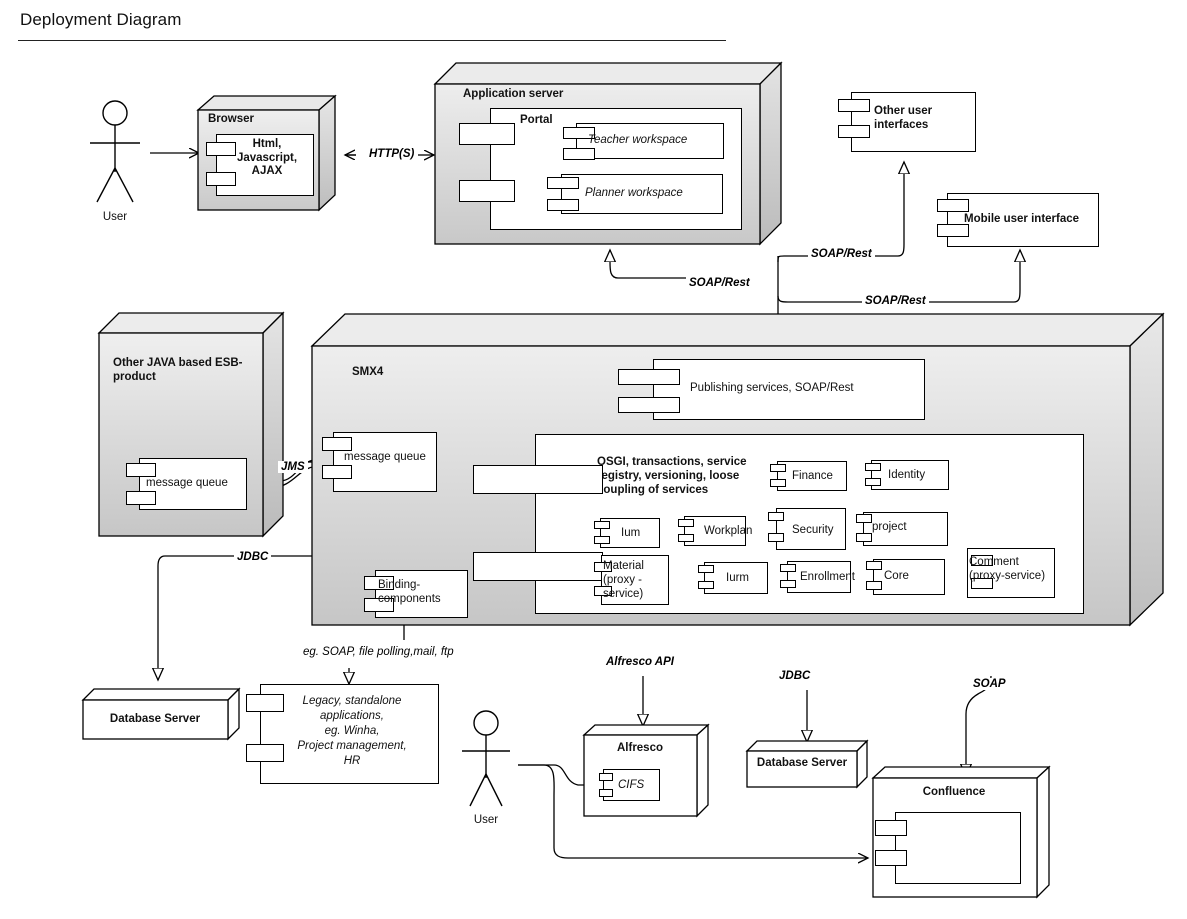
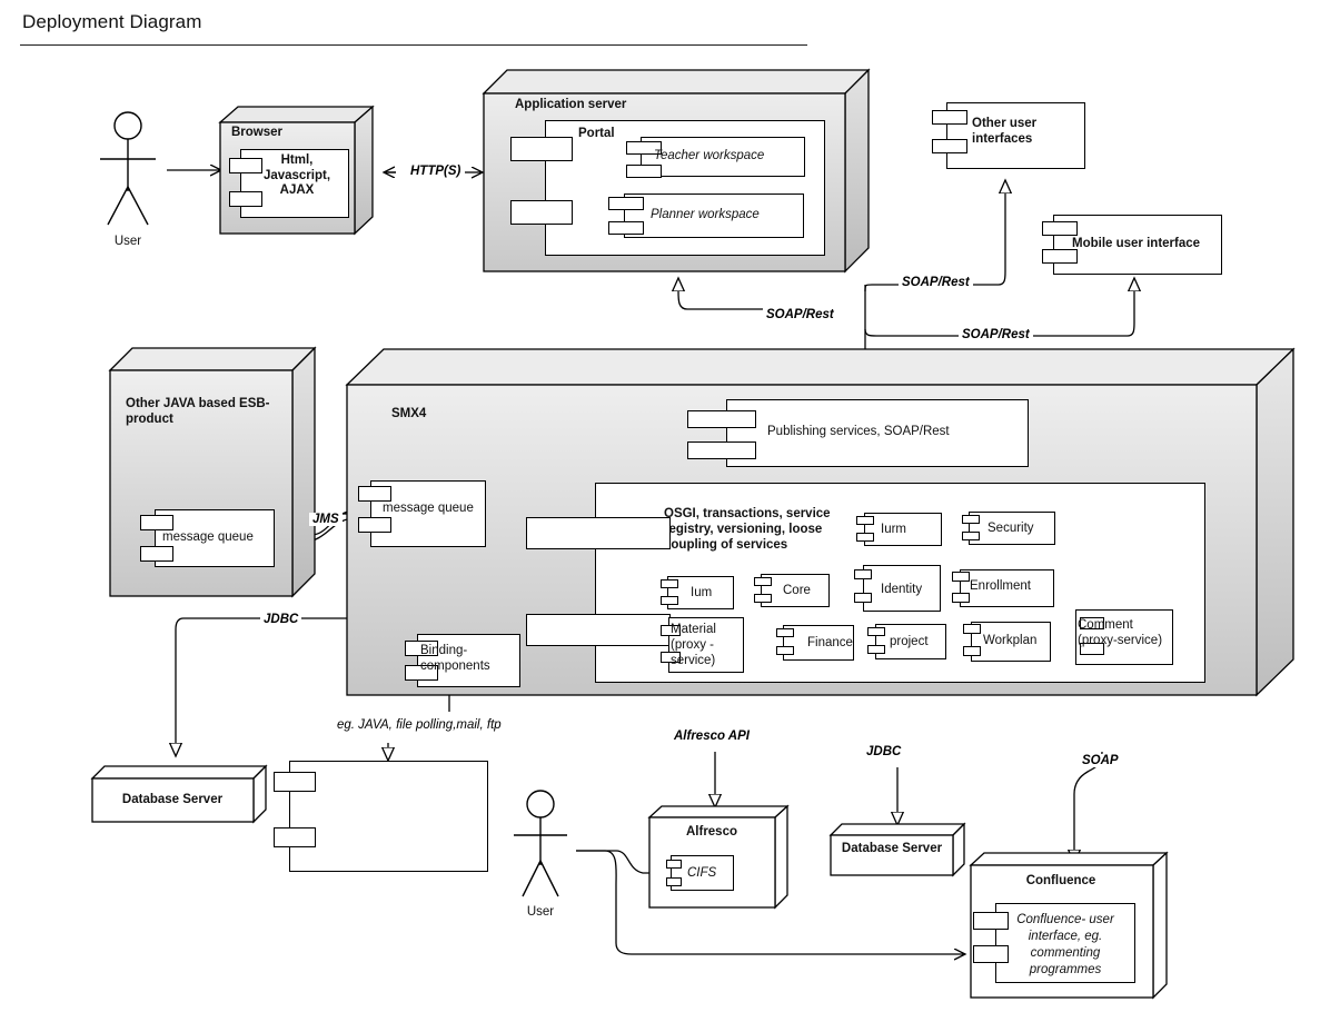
  Deployment Diagram
  User
  Browser
  Html,
  Javascript,
  AJAX
  HTTP(S)
  Application server
  Portal
  Teacher workspace
  Planner workspace
  Other user
  interfaces
  Mobile user interface
  SOAP/Rest
  SOAP/Rest
  SOAP/Rest
  Other JAVA based ESB-
  product
  message queue
  JMS
  SMX4
  Publishing services, SOAP/Rest
  message queue
  Binding-
  components
  OSGI, transactions, service
  egistry, versioning, loose
  oupling of services
- Finance
+ Iurm
- Identity
+ Security
  Ium
- Workplan
+ Core
- Security
+ Identity
- project
+ Enrollment
  Material
  (proxy -
  service)
- Iurm
+ Finance
- Enrollment
+ project
- Core
+ Workplan
  Comment
  (proxy-service)
  JDBC
- eg. SOAP, file polling,mail, ftp
+ eg. JAVA, file polling,mail, ftp
  Alfresco API
  JDBC
  SOAP
  Database Server
- Legacy, standalone
- applications,
- eg. Winha,
- Project management,
- HR
  User
  Alfresco
  CIFS
  Database Server
  Confluence
+ Confluence- user
+ interface, eg.
+ commenting
+ programmes
